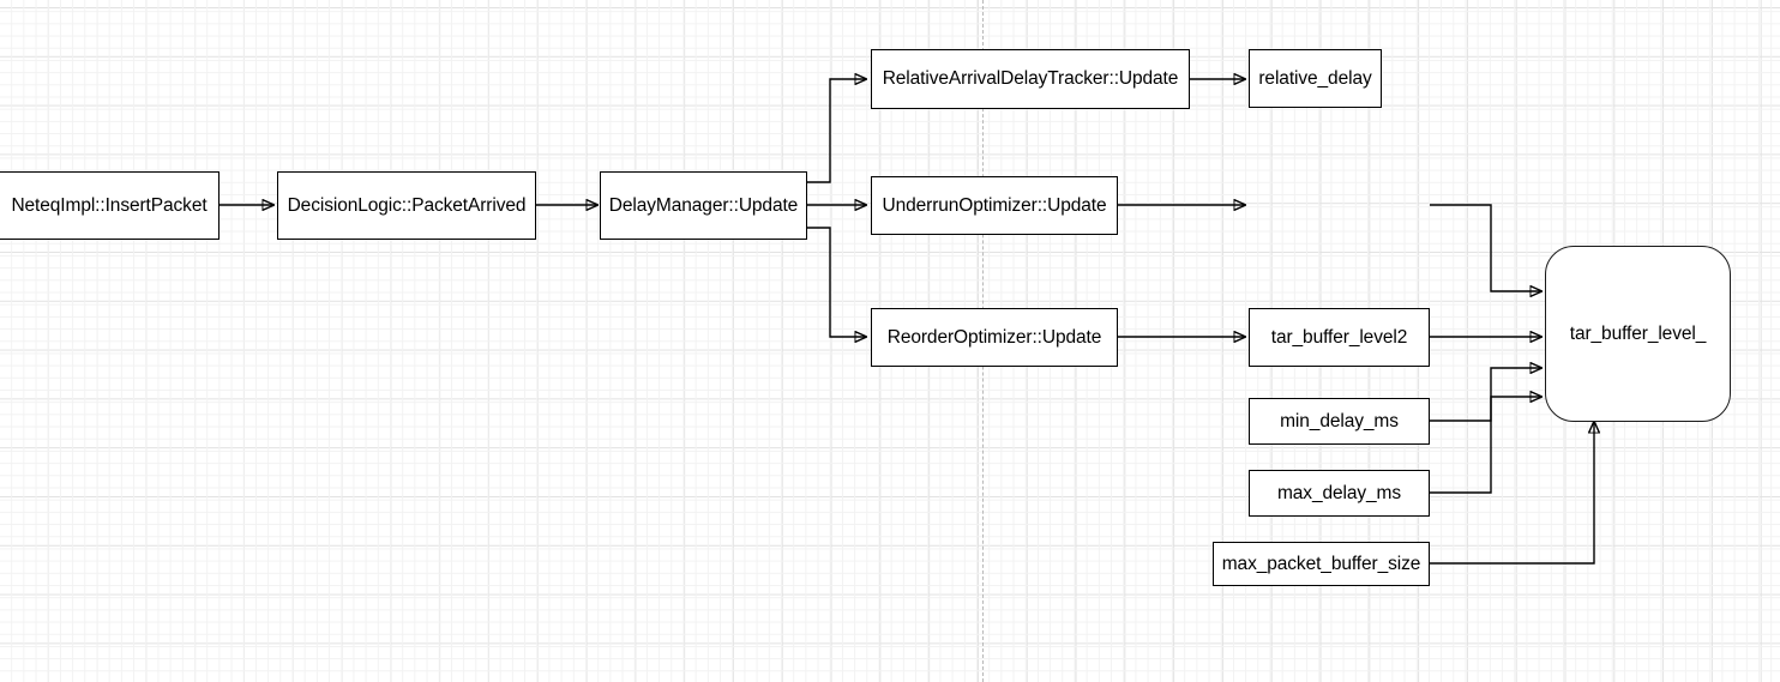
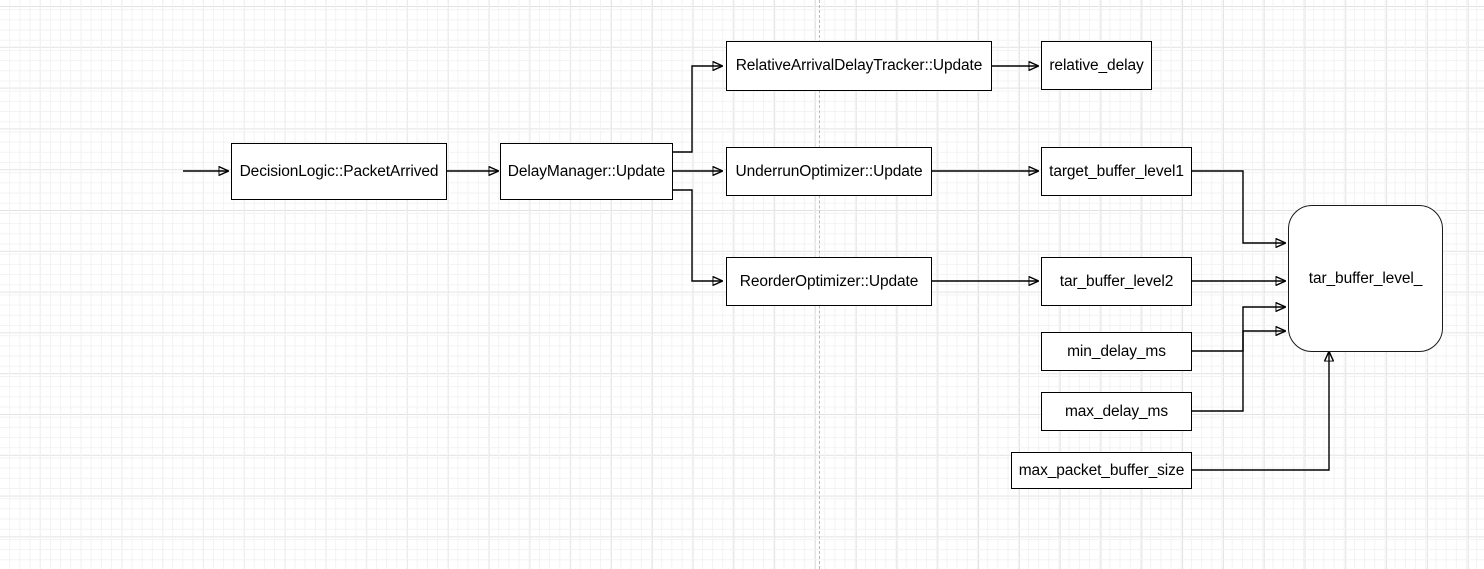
- NeteqImpl::InsertPacket
  DecisionLogic::PacketArrived
  DelayManager::Update
  RelativeArrivalDelayTracker::Update
  UnderrunOptimizer::Update
  ReorderOptimizer::Update
  relative_delay
+ target_buffer_level1
  tar_buffer_level2
  min_delay_ms
  max_delay_ms
  max_packet_buffer_size
  tar_buffer_level_
